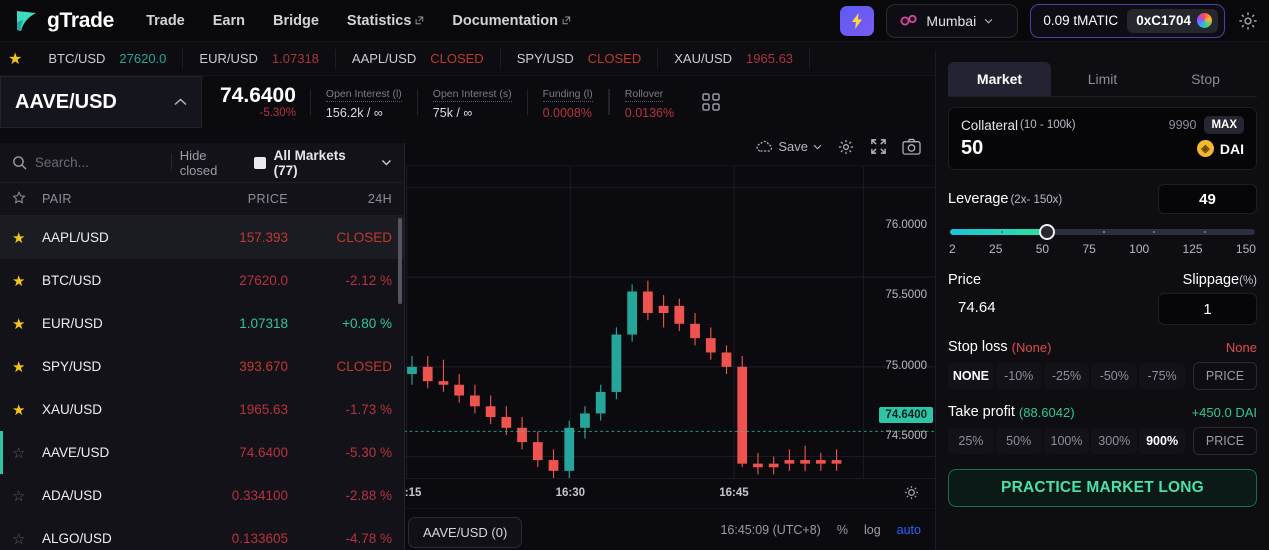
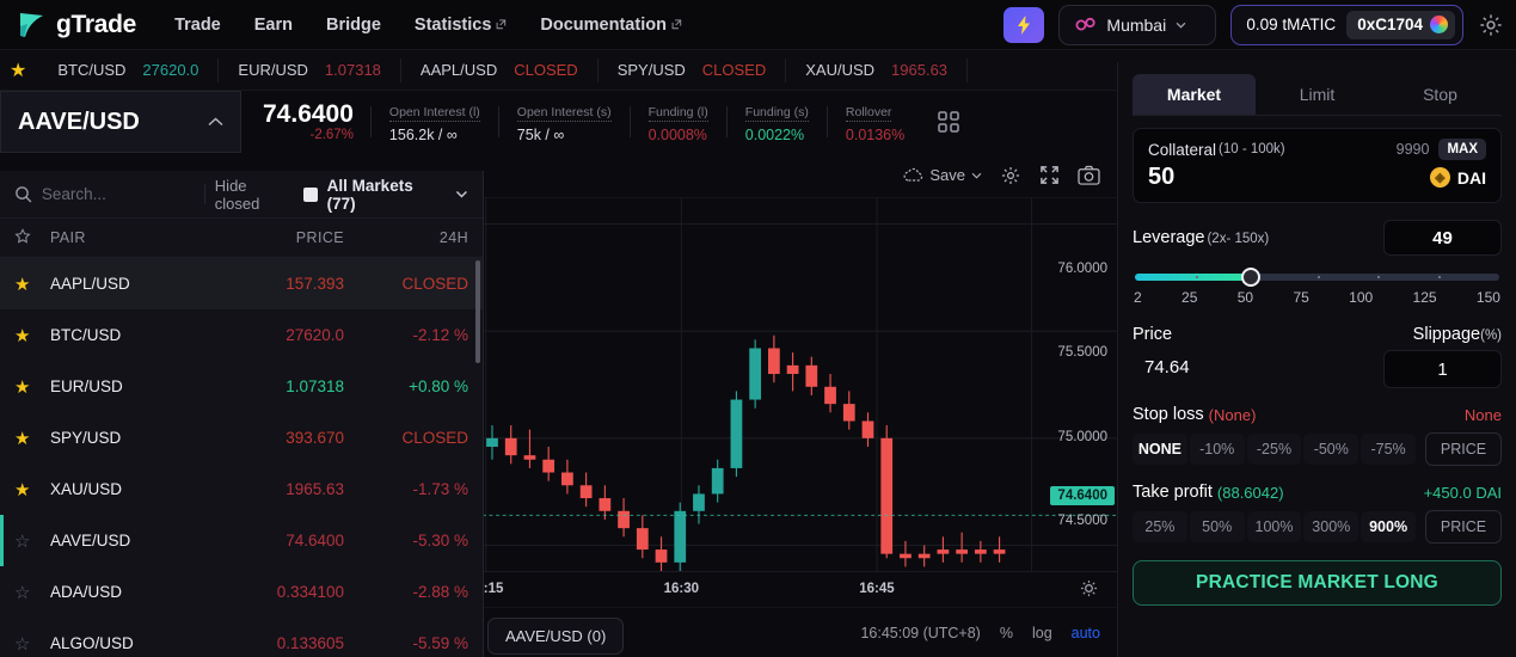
  gTrade
  Trade
  Earn
  Bridge
  Statistics
  Documentation
  Mumbai
  0.09 tMATIC
  0xC1704
  ★
  BTC/USD
  27620.0
  EUR/USD
  1.07318
  AAPL/USD
  CLOSED
  SPY/USD
  CLOSED
  XAU/USD
  1965.63
  AAVE/USD
  74.6400
- -5.30%
+ -2.67%
  Open Interest (l)
  156.2k / ∞
  Open Interest (s)
  75k / ∞
  Funding (l)
  0.0008%
+ Funding (s)
+ 0.0022%
  Rollover
  0.0136%
  Save
  76.0000
  75.5000
  75.0000
  74.5000
  74.6400
  16:30
  16:45
  16:45:09 (UTC+8)
  %
  log
  auto
  AAVE/USD (0)
  Search...
  Hide closed
  All Markets (77)
  PAIR
  PRICE
  24H
  ★
  AAPL/USD
  157.393
  CLOSED
  ★
  BTC/USD
  27620.0
  -2.12 %
  ★
  EUR/USD
  1.07318
  +0.80 %
  ★
  SPY/USD
  393.670
  CLOSED
  ★
  XAU/USD
  1965.63
  -1.73 %
  ☆
  AAVE/USD
  74.6400
  -5.30 %
  ☆
  ADA/USD
  0.334100
  -2.88 %
  ☆
  ALGO/USD
  0.133605
- -4.78 %
+ -5.59 %
  Market
  Limit
  Stop
  Collateral
  (10 - 100k)
  9990
  MAX
  50
  ◈
  DAI
  Leverage (2x- 150x)
  49
  2
  25
  50
  75
  100
  125
  150
  Price
  74.64
  Slippage(%)
  1
  Stop loss
  (None)
  None
  NONE
  -10%
  -25%
  -50%
  -75%
  PRICE
  Take profit
  (88.6042)
  +450.0 DAI
  25%
  50%
  100%
  300%
  900%
  PRICE
  PRACTICE MARKET LONG
